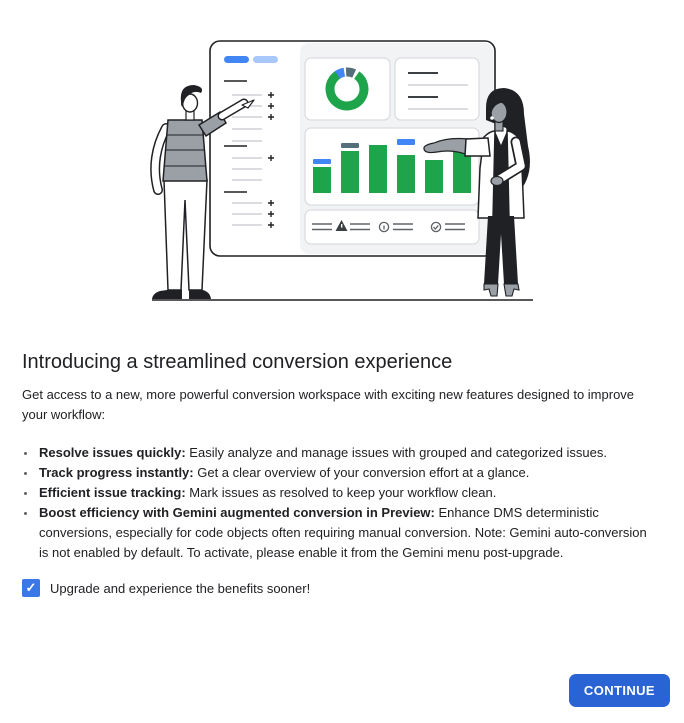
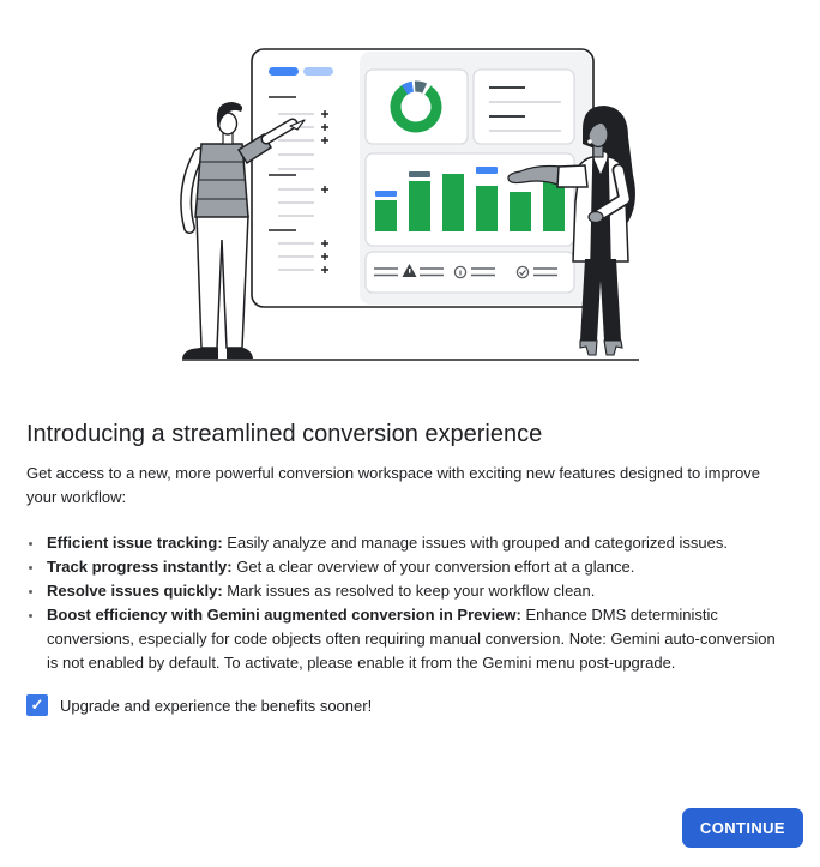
  Introducing a streamlined conversion experience
  Get access to a new, more powerful conversion workspace with exciting new features designed to improve your workflow:
- Resolve issues quickly: Easily analyze and manage issues with grouped and categorized issues.
+ Efficient issue tracking: Easily analyze and manage issues with grouped and categorized issues.
  Track progress instantly: Get a clear overview of your conversion effort at a glance.
- Efficient issue tracking: Mark issues as resolved to keep your workflow clean.
+ Resolve issues quickly: Mark issues as resolved to keep your workflow clean.
  Boost efficiency with Gemini augmented conversion in Preview: Enhance DMS deterministic conversions, especially for code objects often requiring manual conversion. Note: Gemini auto-conversion is not enabled by default. To activate, please enable it from the Gemini menu post-upgrade.
  ✓
  Upgrade and experience the benefits sooner!
  CONTINUE
